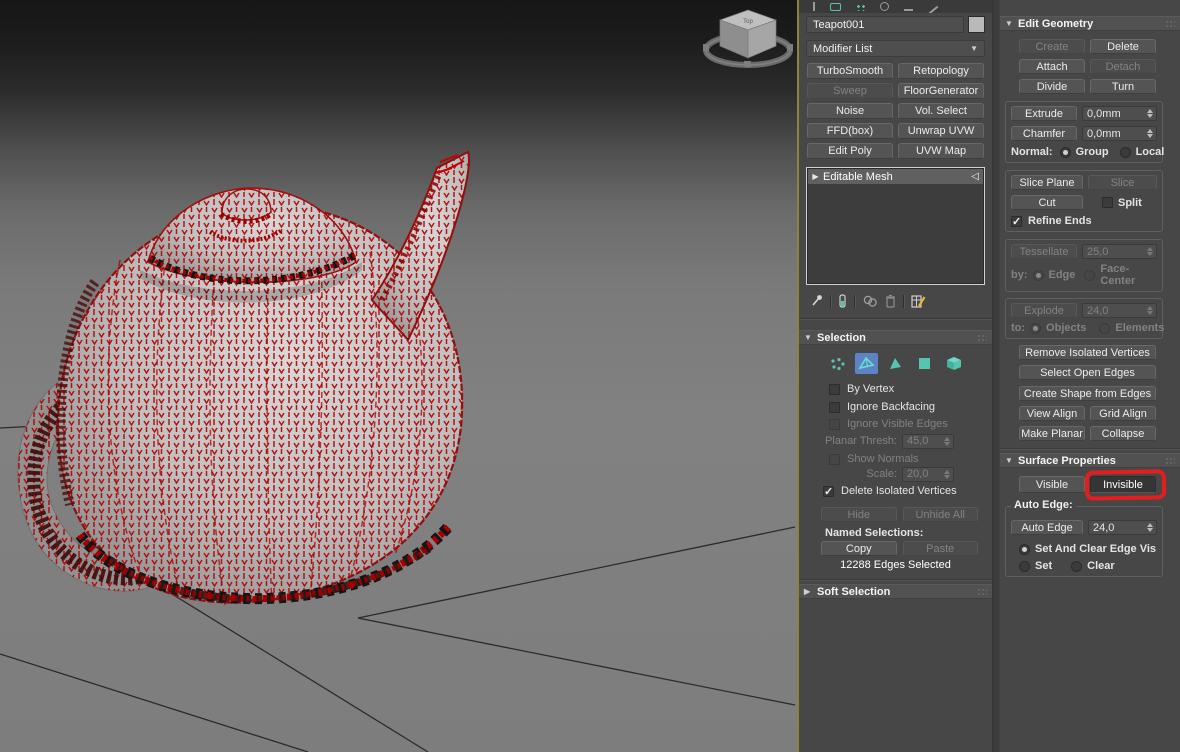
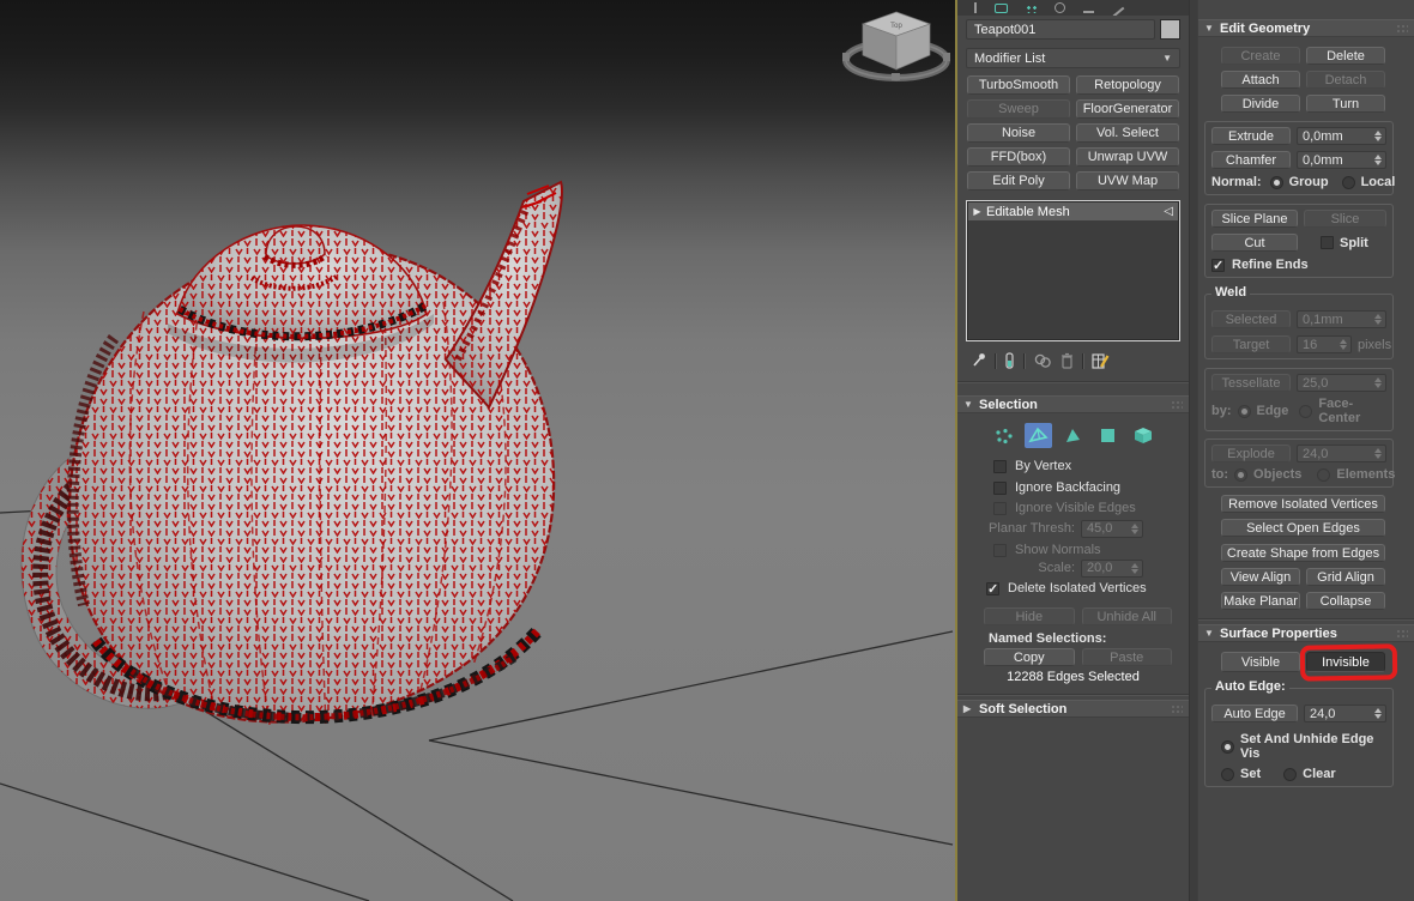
  Teapot001
  Modifier List
  ▼
  TurboSmooth
  Retopology
  Sweep
  FloorGenerator
  Noise
  Vol. Select
  FFD(box)
  Unwrap UVW
  Edit Poly
  UVW Map
  ▶
  Editable Mesh
  ◁
  ▼
  Selection
  By Vertex
  Ignore Backfacing
  Ignore Visible Edges
  Planar Thresh:
  45,0
  Show Normals
  Scale:
  20,0
  Delete Isolated Vertices
  Hide
  Unhide All
  Named Selections:
  Copy
  Paste
  12288 Edges Selected
  ▶
  Soft Selection
  ▼
  Edit Geometry
  Create
  Delete
  Attach
  Detach
  Divide
  Turn
  Extrude
  0,0mm
  Chamfer
  0,0mm
  Normal:
  Group
  Local
  Slice Plane
  Slice
  Cut
  Split
  Refine Ends
+ Weld
+ Selected
+ 0,1mm
+ Target
+ 16
+ pixels
  Tessellate
  25,0
  by:
  Edge
  Face-Center
  Explode
  24,0
  to:
  Objects
  Elements
  Remove Isolated Vertices
  Select Open Edges
  Create Shape from Edges
  View Align
  Grid Align
  Make Planar
  Collapse
  ▼
  Surface Properties
  Visible
  Invisible
  Auto Edge:
  Auto Edge
  24,0
- Set And Clear Edge Vis
+ Set And Unhide Edge Vis
  Set
  Clear
